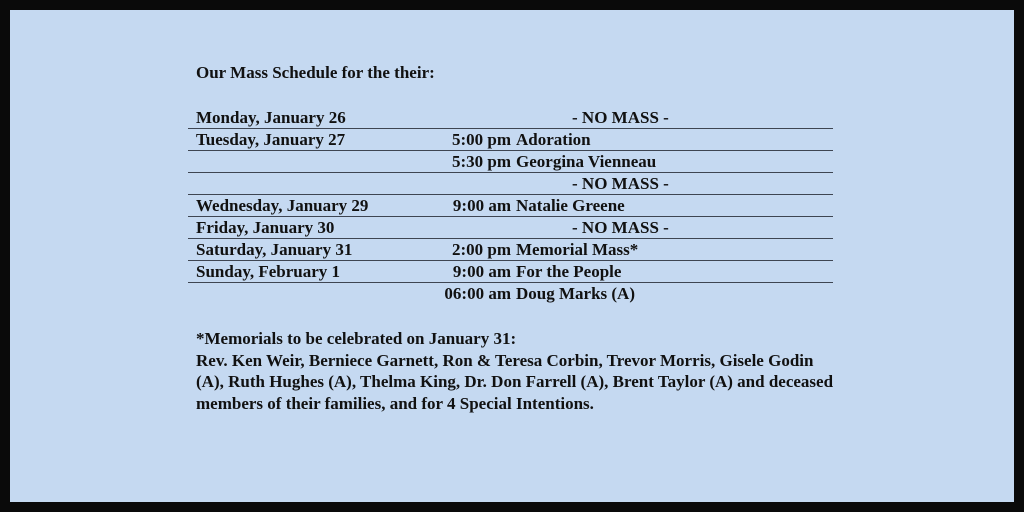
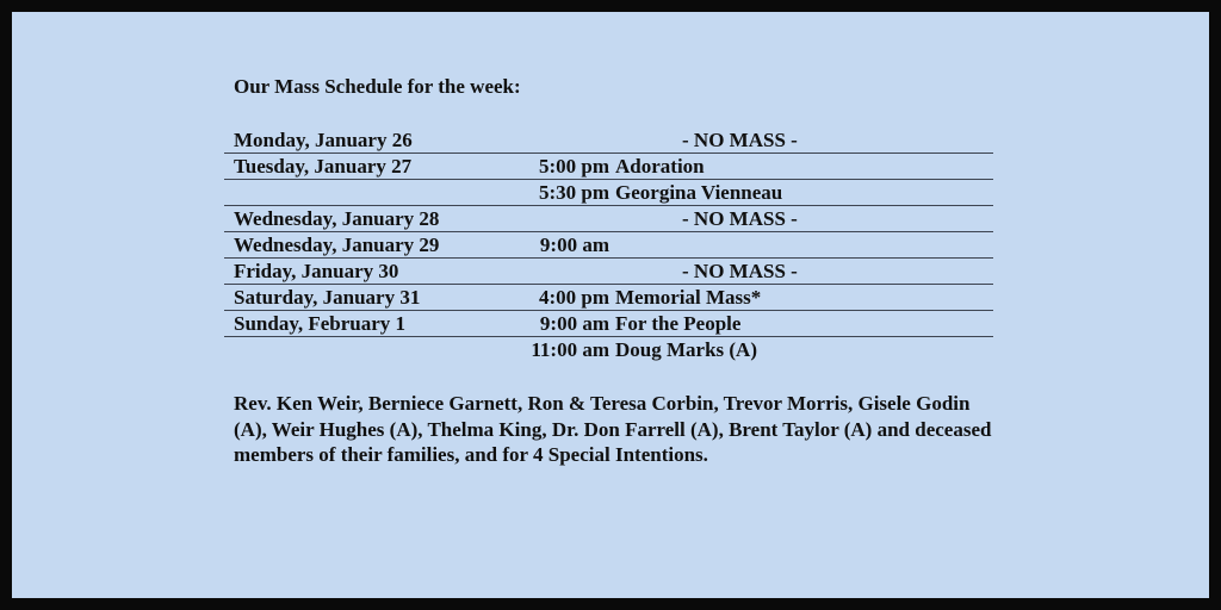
- Our Mass Schedule for the their:
+ Our Mass Schedule for the week:
  Monday, January 26
  - NO MASS -
  Tuesday, January 27
  5:00 pm
  Adoration
  5:30 pm
  Georgina Vienneau
+ Wednesday, January 28
  - NO MASS -
  Wednesday, January 29
  9:00 am
- Natalie Greene
  Friday, January 30
  - NO MASS -
  Saturday, January 31
- 2:00 pm
+ 4:00 pm
  Memorial Mass*
  Sunday, February 1
  9:00 am
  For the People
- 06:00 am
+ 11:00 am
  Doug Marks (A)
- *Memorials to be celebrated on January 31:
- Rev. Ken Weir, Berniece Garnett, Ron & Teresa Corbin, Trevor Morris, Gisele Godin (A), Ruth Hughes (A), Thelma King, Dr. Don Farrell (A), Brent Taylor (A) and deceased members of their families, and for 4 Special Intentions.
+ Rev. Ken Weir, Berniece Garnett, Ron & Teresa Corbin, Trevor Morris, Gisele Godin (A), Weir Hughes (A), Thelma King, Dr. Don Farrell (A), Brent Taylor (A) and deceased members of their families, and for 4 Special Intentions.
